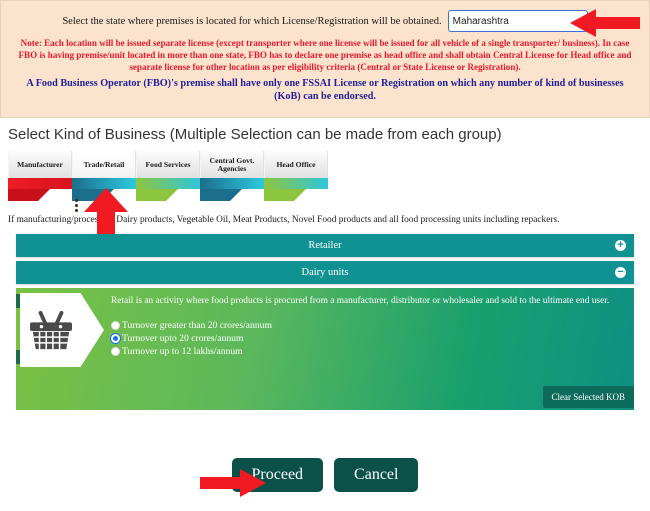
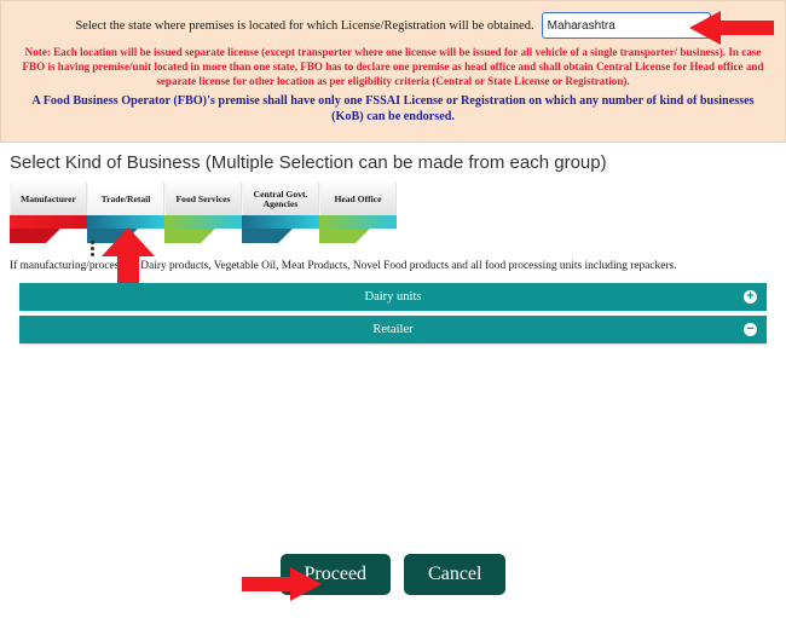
  Select the state where premises is located for which License/Registration will be obtained.
  Maharashtra
  Note: Each location will be issued separate license (except transporter where one license will be issued for all vehicle of a single transporter/ business). In case FBO is having premise/unit located in more than one state, FBO has to declare one premise as head office and shall obtain Central License for Head office and separate license for other location as per eligibility criteria (Central or State License or Registration).
  A Food Business Operator (FBO)'s premise shall have only one FSSAI License or Registration on which any number of kind of businesses (KoB) can be endorsed.
  Select Kind of Business (Multiple Selection can be made from each group)
  Manufacturer
  Trade/Retail
  Food Services
  Central Govt. Agencies
  Head Office
  If manufacturing/proces Dairy products, Vegetable Oil, Meat Products, Novel Food products and all food processing units including repackers.
- Retailer
+ Dairy units
  +
- Dairy units
+ Retailer
  −
- Retail is an activity where food products is procured from a manufacturer, distributor or wholesaler and sold to the ultimate end user.
- Turnover greater than 20 crores/annum
- Turnover upto 20 crores/annum
- Turnover up to 12 lakhs/annum
- Clear Selected KOB
  Proceed
  Cancel
